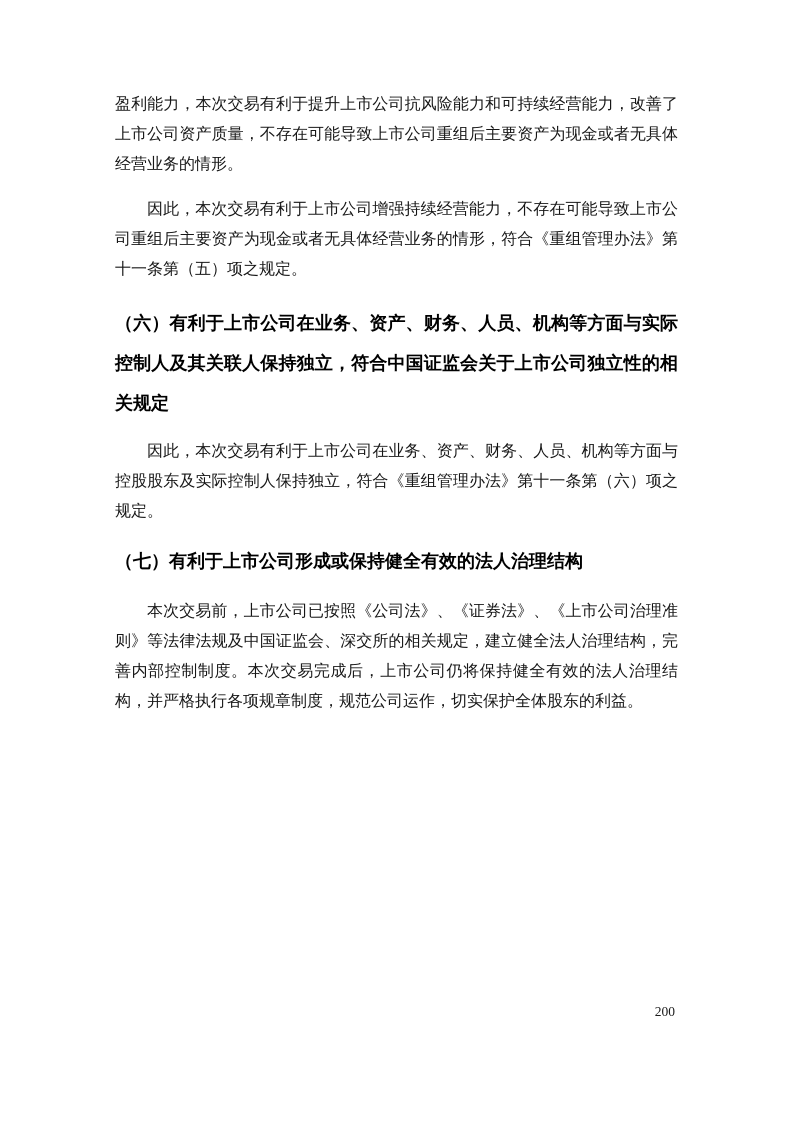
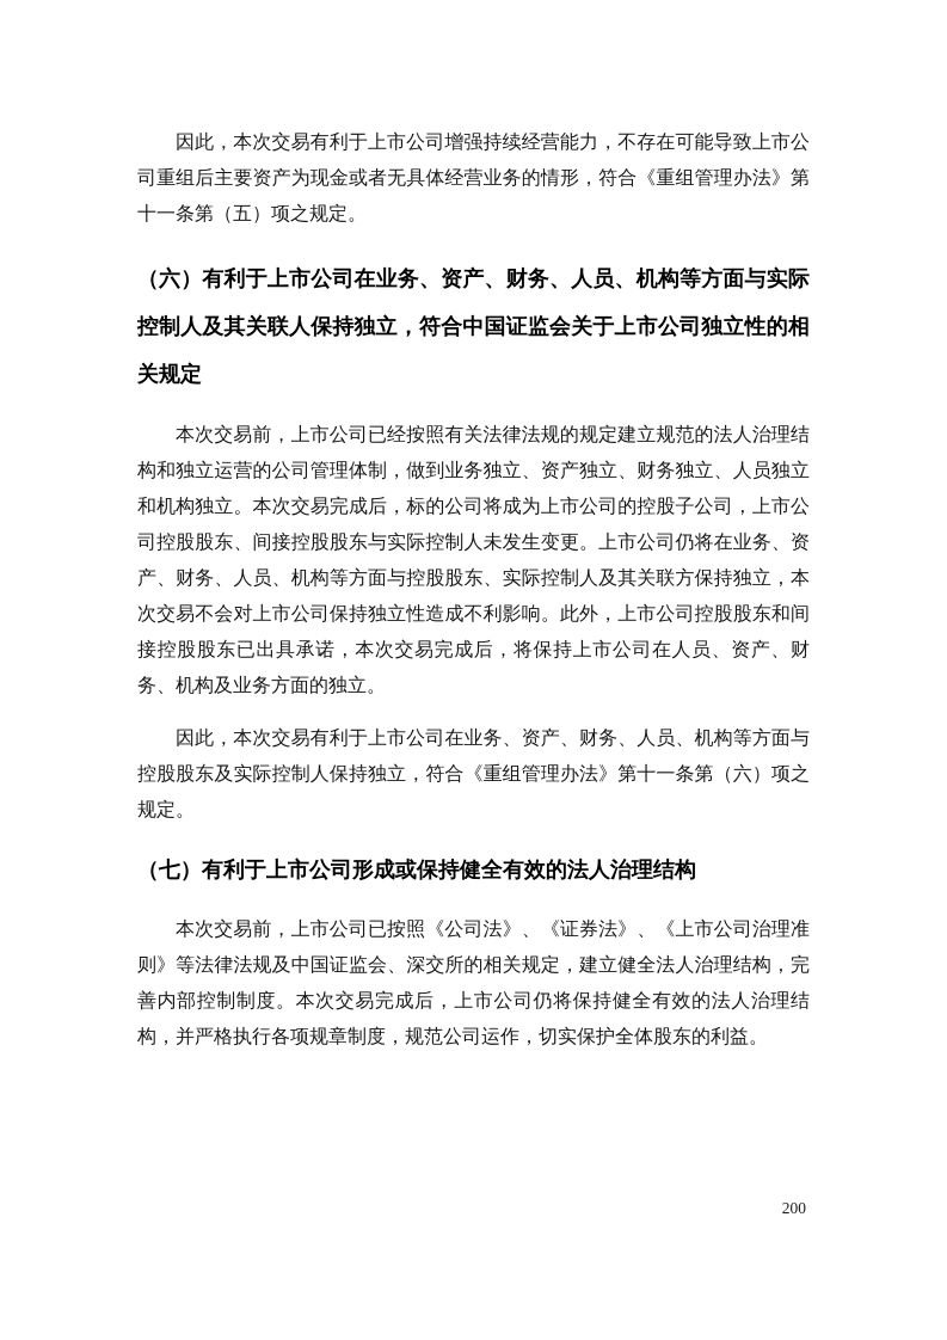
- 盈利能力，本次交易有利于提升上市公司抗风险能力和可持续经营能力，改善了上市公司资产质量，不存在可能导致上市公司重组后主要资产为现金或者无具体经营业务的情形。
  因此，本次交易有利于上市公司增强持续经营能力，不存在可能导致上市公司重组后主要资产为现金或者无具体经营业务的情形，符合《重组管理办法》第十一条第（五）项之规定。
  （六）有利于上市公司在业务、资产、财务、人员、机构等方面与实际控制人及其关联人保持独立，符合中国证监会关于上市公司独立性的相关规定
+ 本次交易前，上市公司已经按照有关法律法规的规定建立规范的法人治理结构和独立运营的公司管理体制，做到业务独立、资产独立、财务独立、人员独立和机构独立。本次交易完成后，标的公司将成为上市公司的控股子公司，上市公司控股股东、间接控股股东与实际控制人未发生变更。上市公司仍将在业务、资产、财务、人员、机构等方面与控股股东、实际控制人及其关联方保持独立，本次交易不会对上市公司保持独立性造成不利影响。此外，上市公司控股股东和间接控股股东已出具承诺，本次交易完成后，将保持上市公司在人员、资产、财务、机构及业务方面的独立。
  因此，本次交易有利于上市公司在业务、资产、财务、人员、机构等方面与控股股东及实际控制人保持独立，符合《重组管理办法》第十一条第（六）项之规定。
  （七）有利于上市公司形成或保持健全有效的法人治理结构
  本次交易前，上市公司已按照《公司法》、《证券法》、《上市公司治理准则》等法律法规及中国证监会、深交所的相关规定，建立健全法人治理结构，完善内部控制制度。本次交易完成后，上市公司仍将保持健全有效的法人治理结构，并严格执行各项规章制度，规范公司运作，切实保护全体股东的利益。
  200
